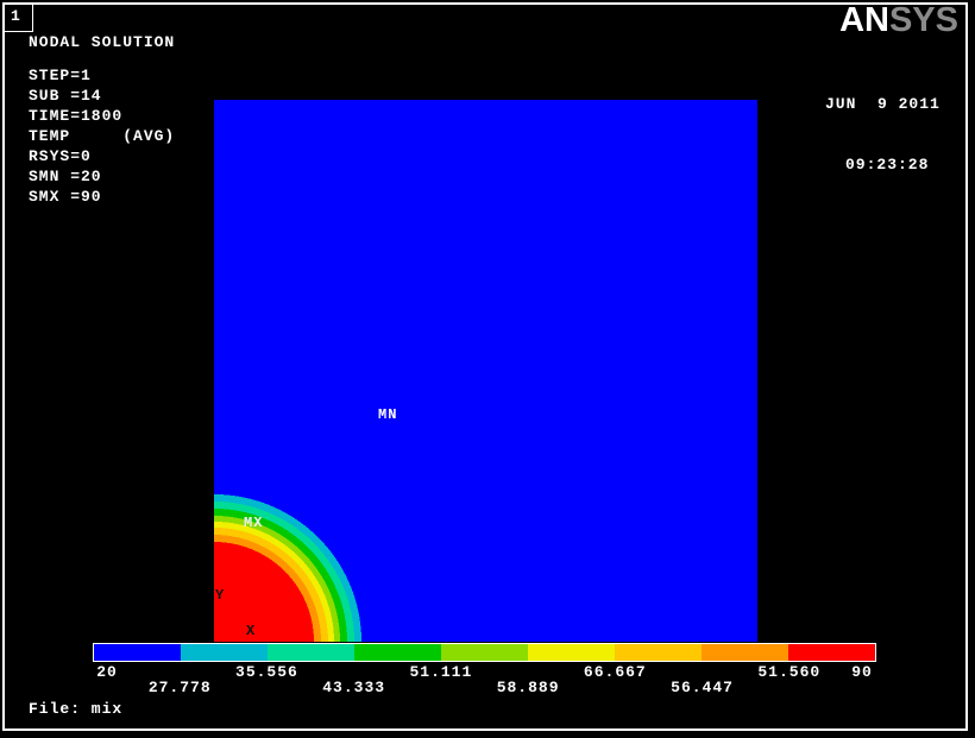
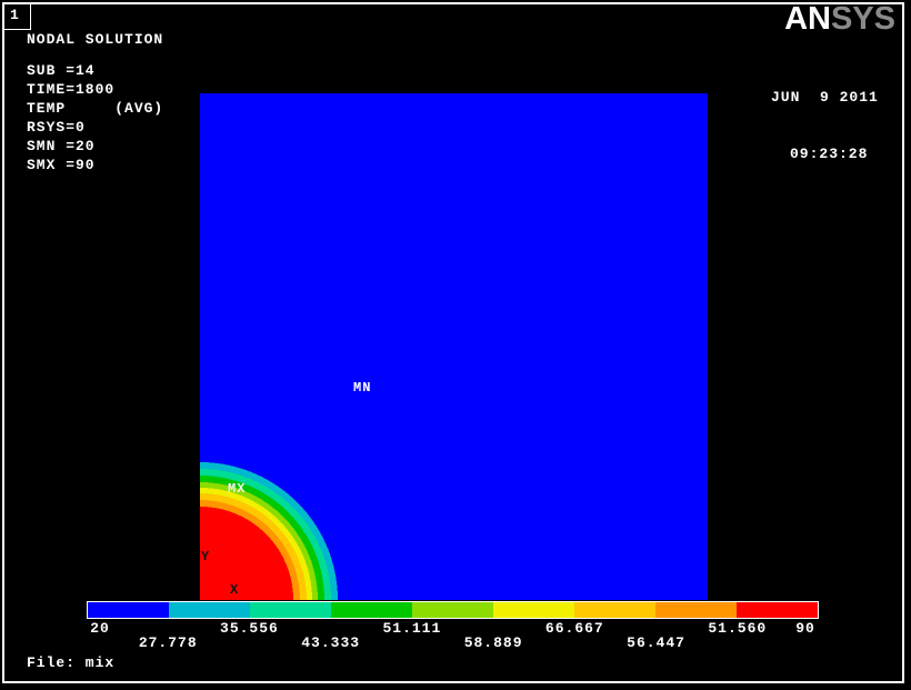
  1
  NODAL SOLUTION
- STEP=1
  SUB =14
  TIME=1800
  TEMP (AVG)
  RSYS=0
  SMN =20
  SMX =90
  ANSYS
  JUN 9 2011
  09:23:28
  MN
  MX
  Y
  X
  20
  27.778
  35.556
  43.333
  51.111
  58.889
  66.667
  56.447
  51.560
  90
  File: mix
